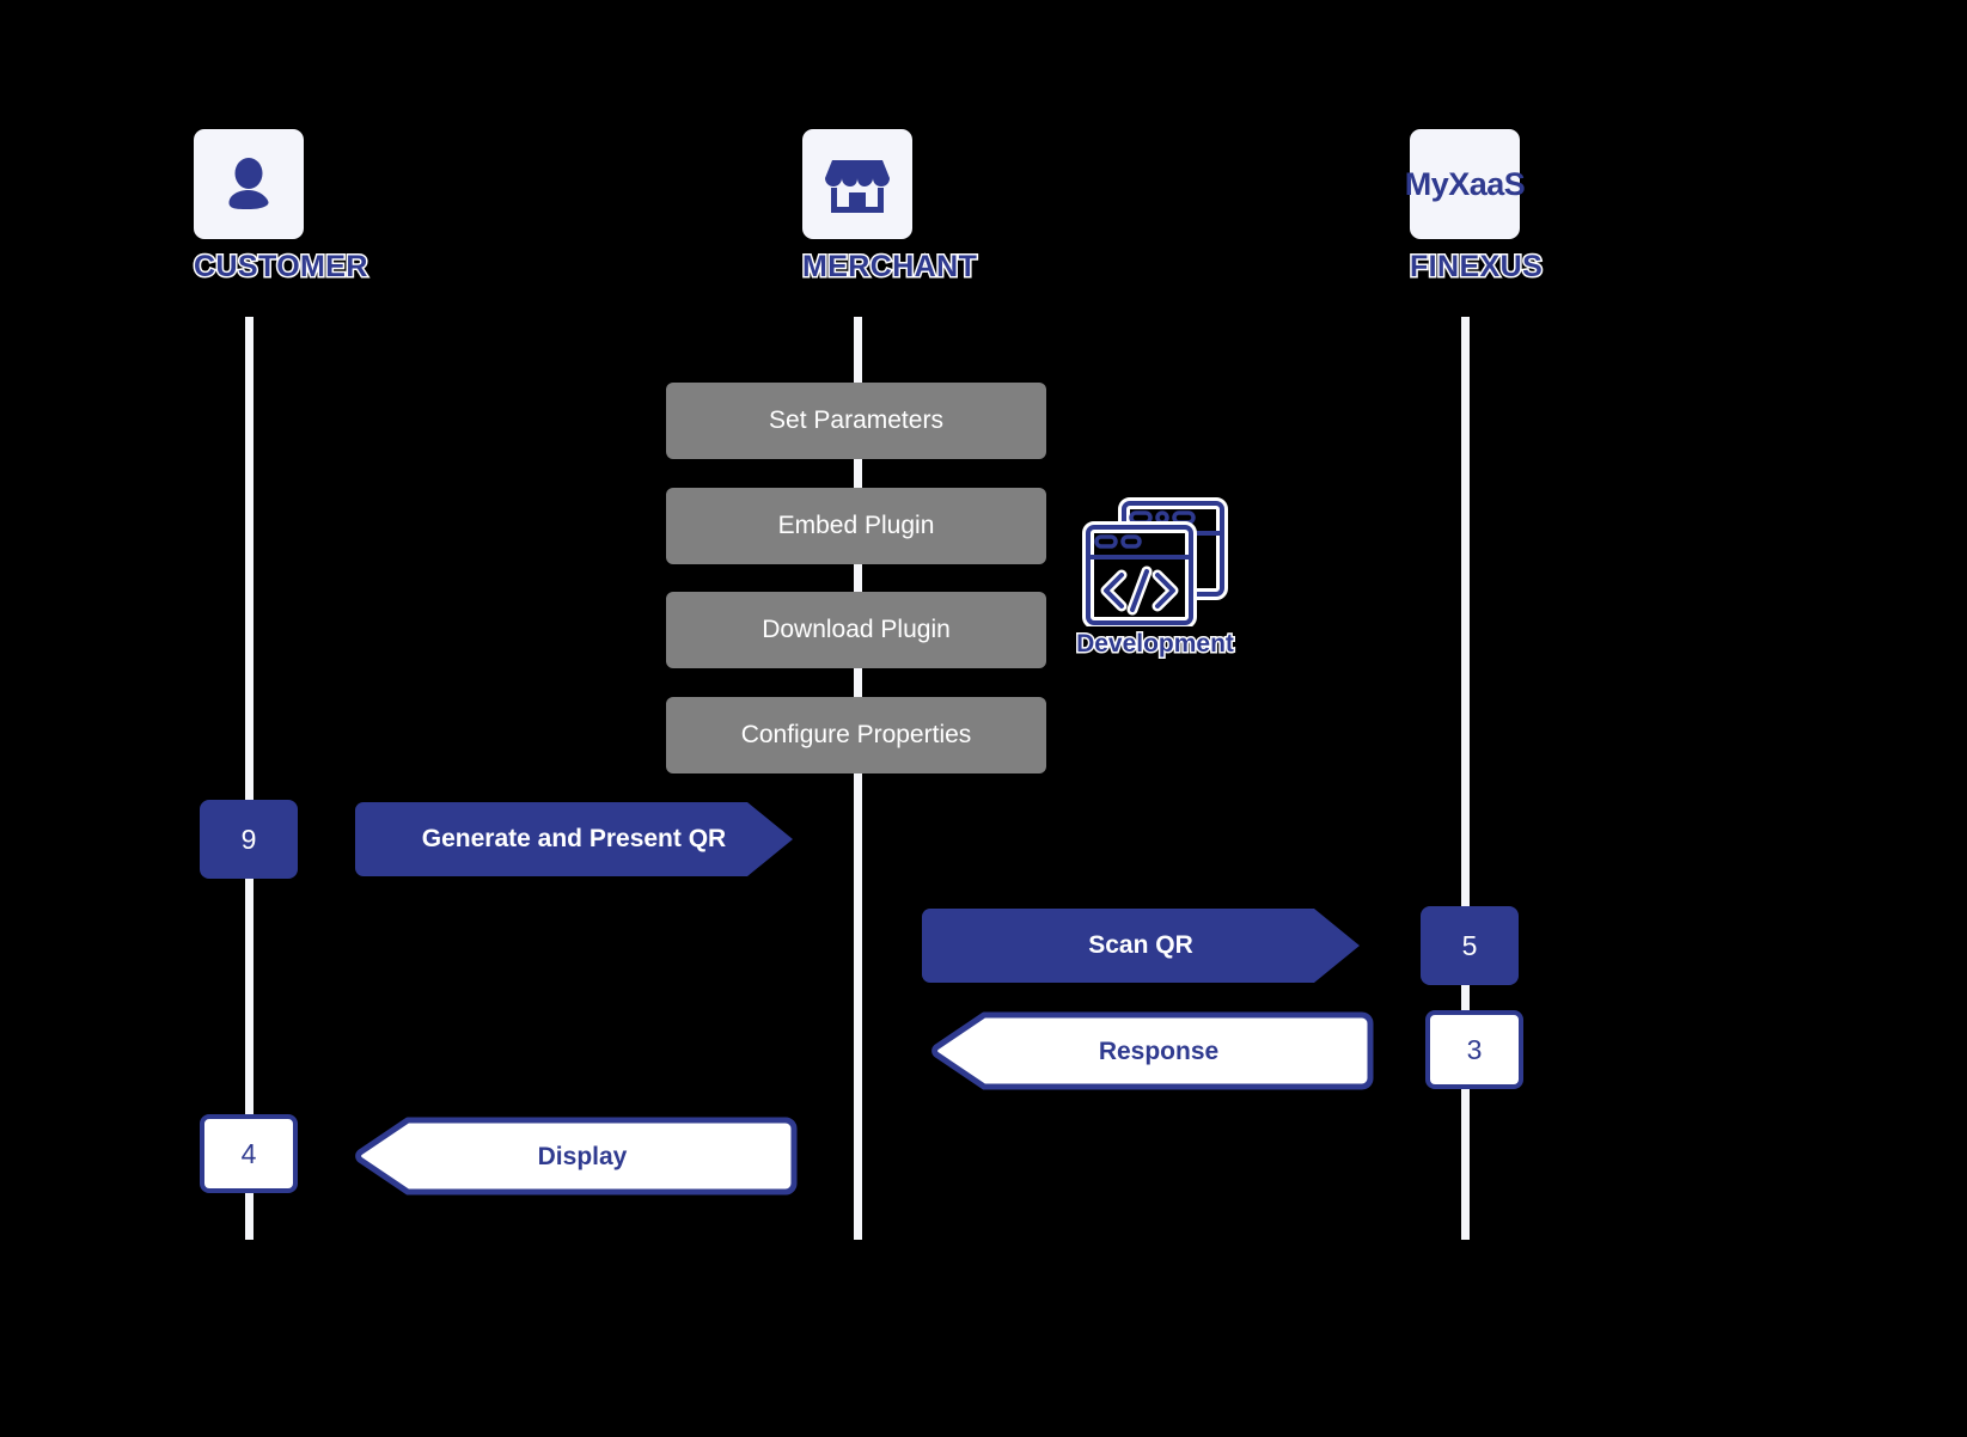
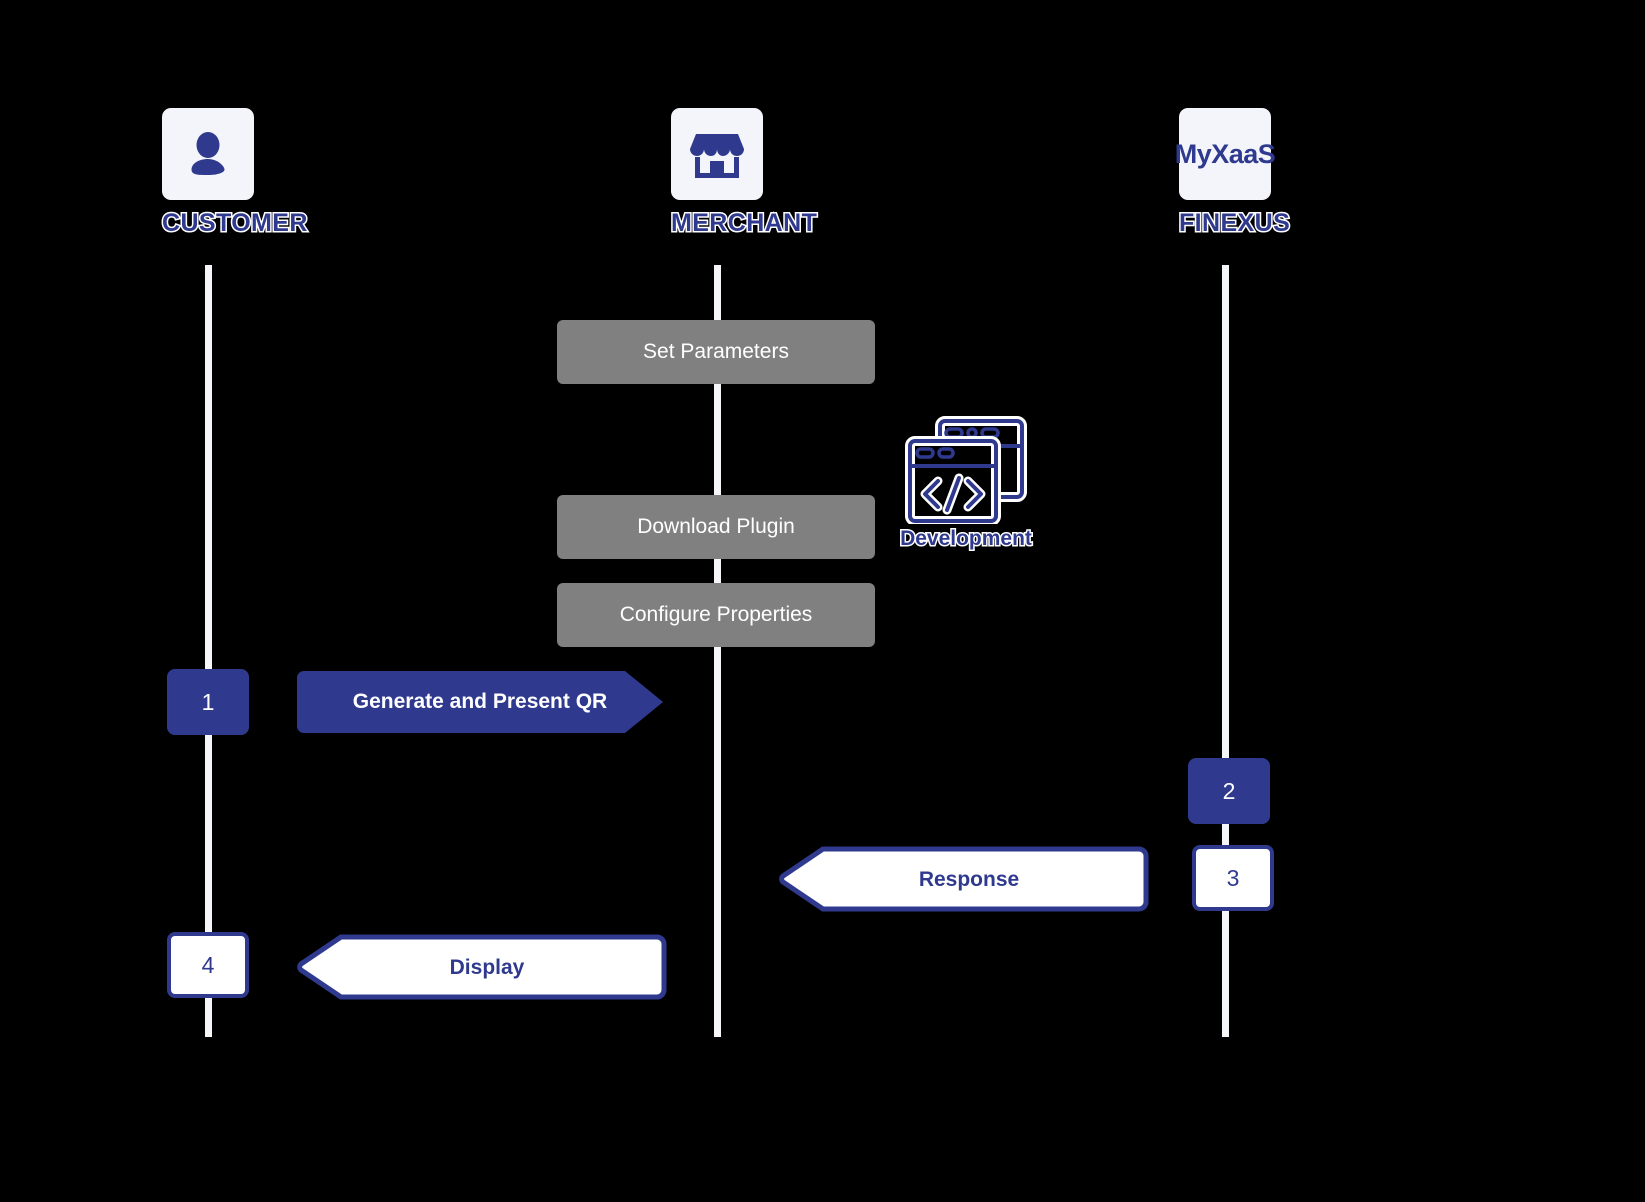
  CUSTOMER
  MERCHANT
  MyXaaS
  FINEXUS
  Set Parameters
- Embed Plugin
  Download Plugin
  Configure Properties
  Development
- 9
+ 1
- 5
+ 2
  3
  4
  Generate and Present QR
- Scan QR
  Response
  Display
